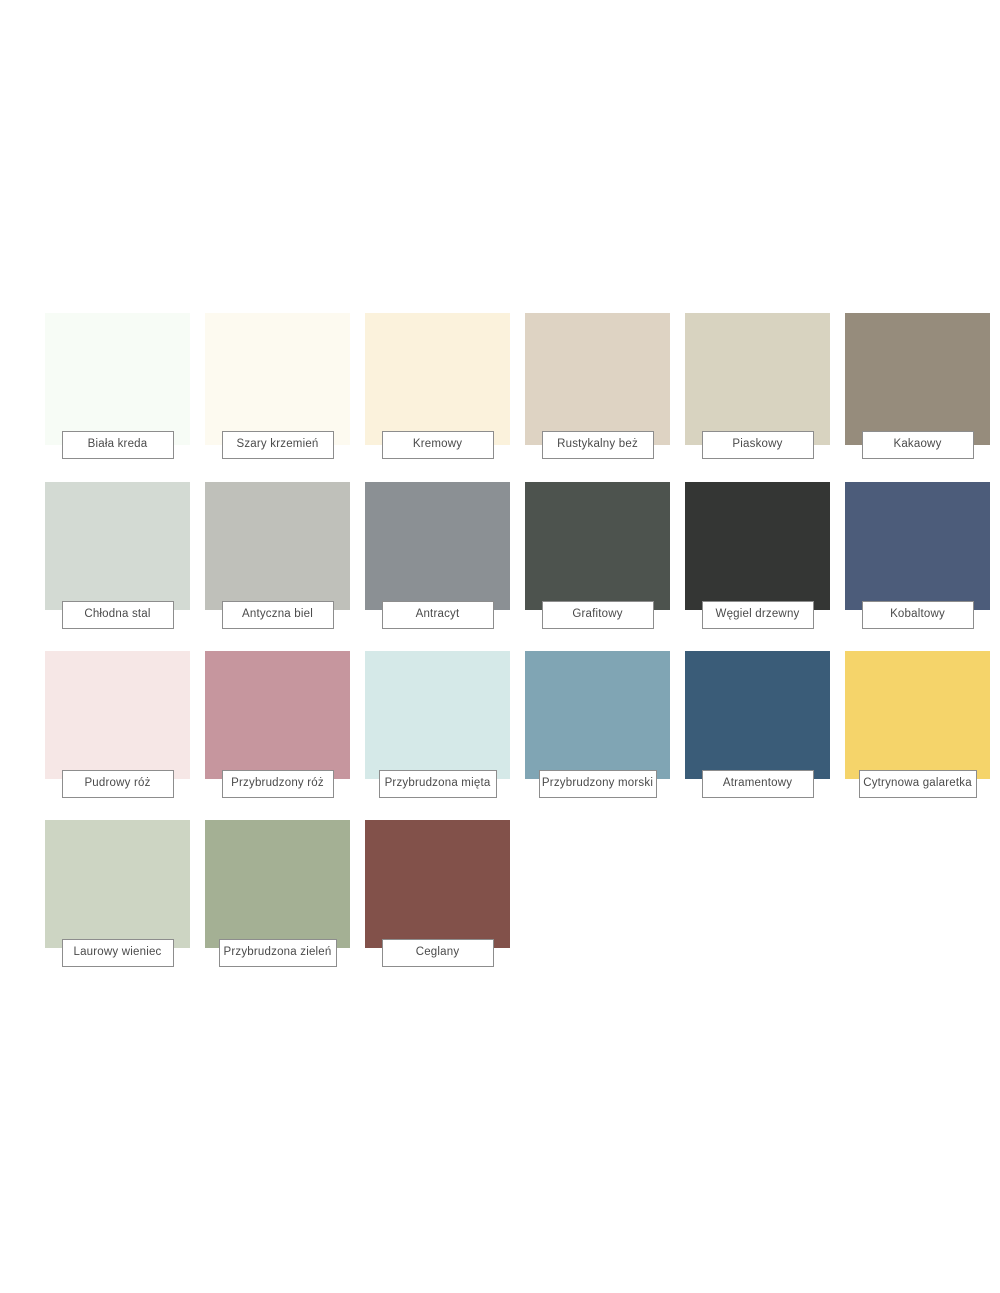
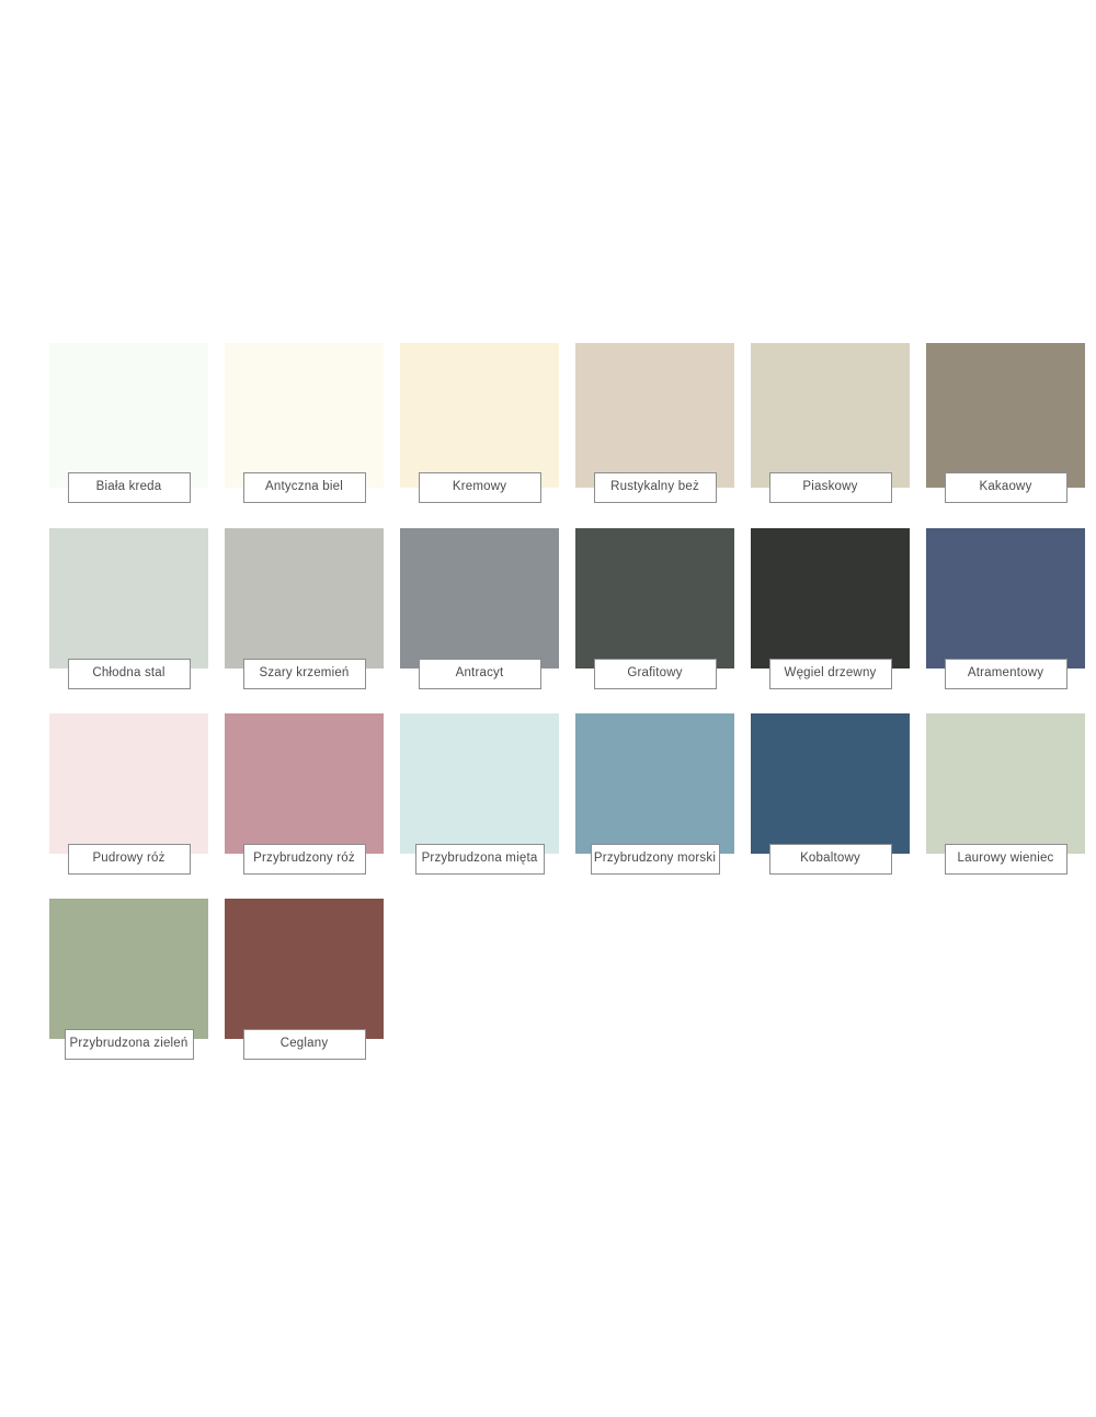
  Biała kreda
- Szary krzemień
+ Antyczna biel
  Kremowy
  Rustykalny beż
  Piaskowy
  Kakaowy
  Chłodna stal
- Antyczna biel
+ Szary krzemień
  Antracyt
  Grafitowy
  Węgiel drzewny
- Kobaltowy
+ Atramentowy
  Pudrowy róż
  Przybrudzony róż
  Przybrudzona mięta
  Przybrudzony morski
- Atramentowy
+ Kobaltowy
- Cytrynowa galaretka
  Laurowy wieniec
  Przybrudzona zieleń
  Ceglany
